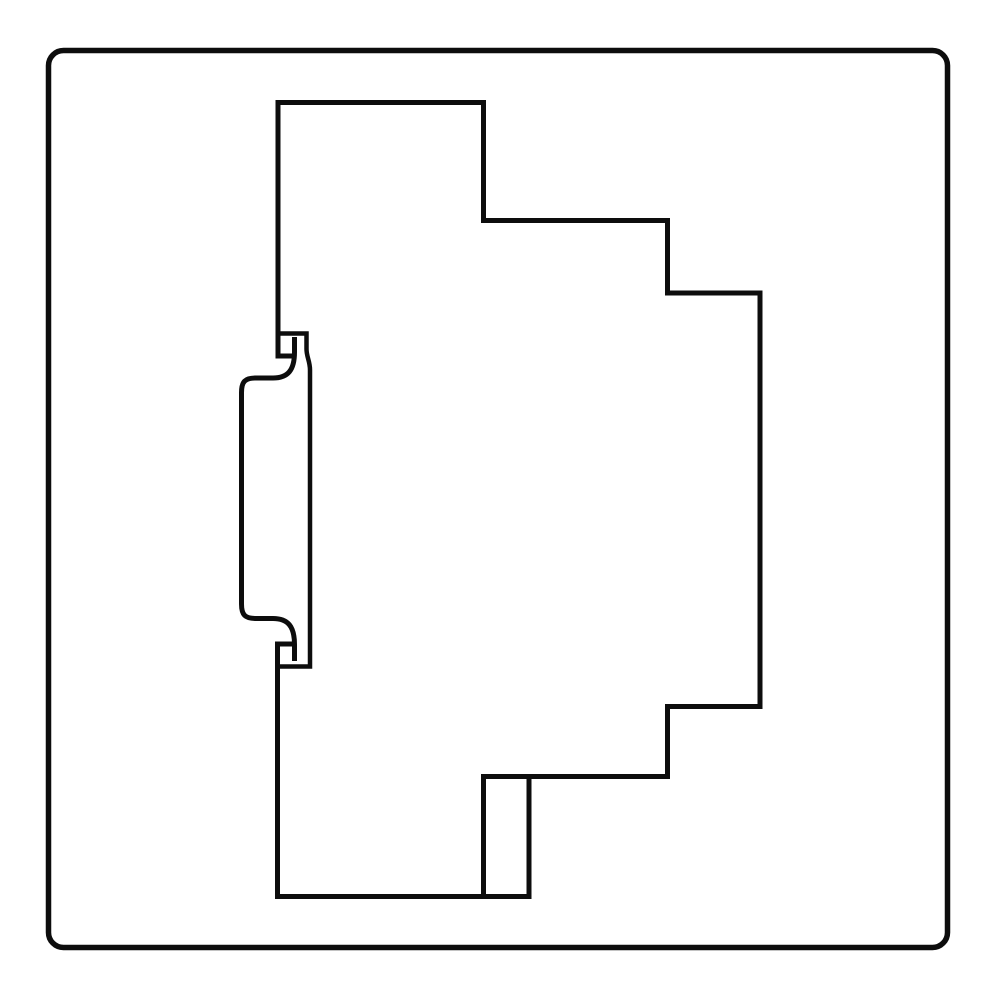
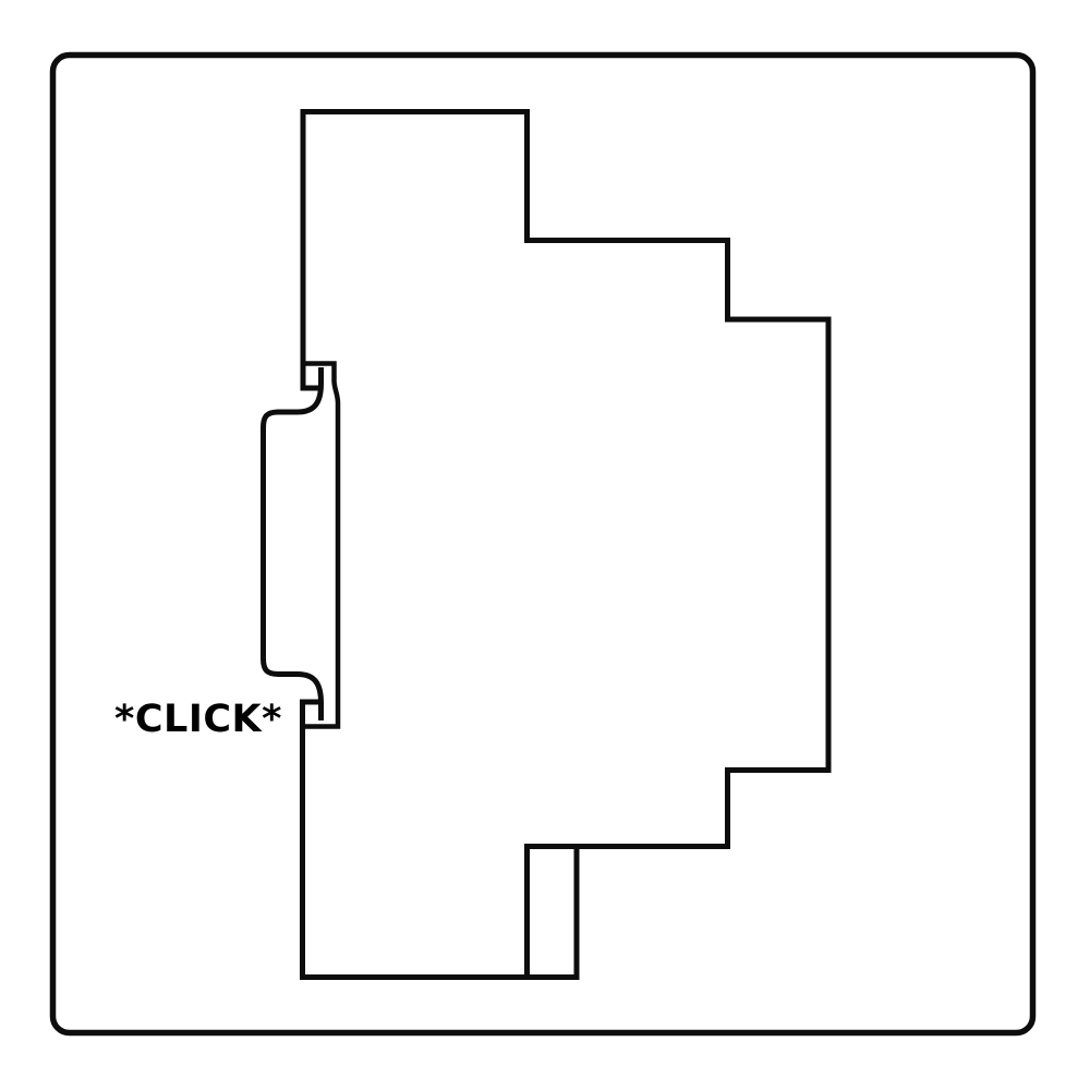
+ *CLICK*
